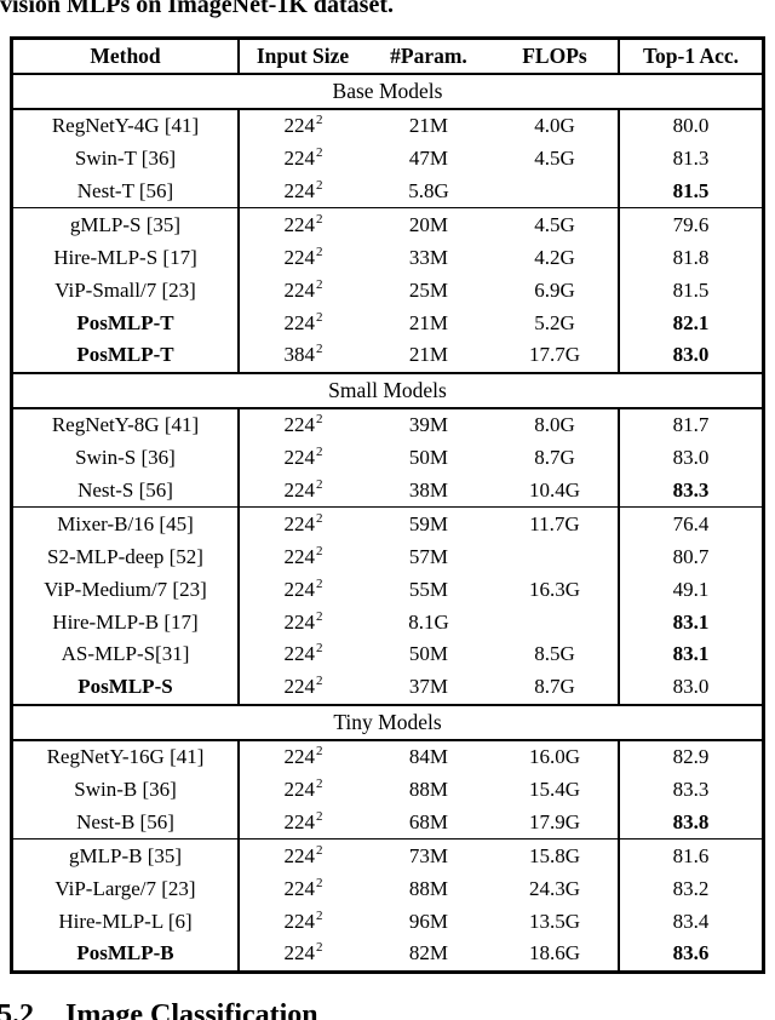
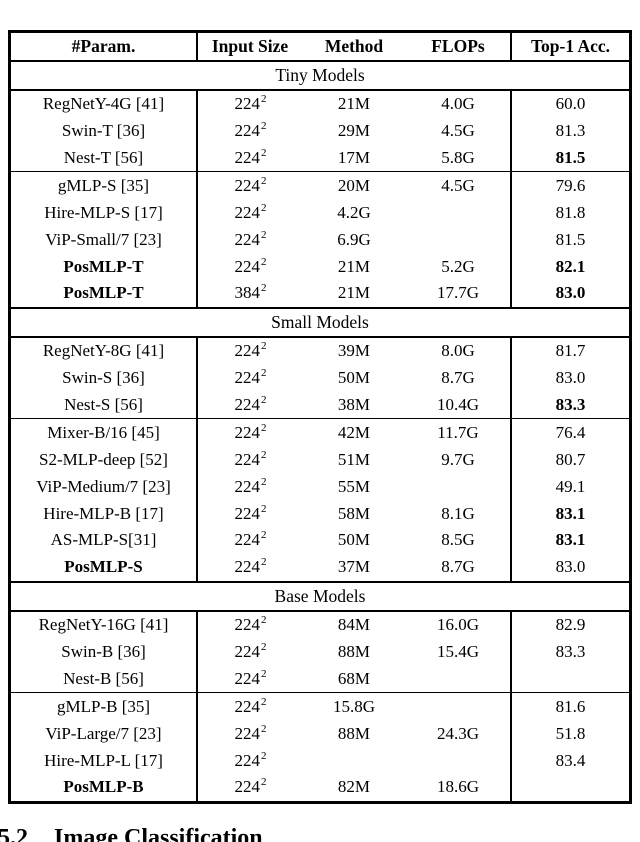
- vision MLPs on ImageNet-1K dataset.
- Method
+ #Param.
  Input Size
- #Param.
+ Method
  FLOPs
  Top-1 Acc.
- Base Models
+ Tiny Models
  RegNetY-4G [41]
  224
  2
  21M
  4.0G
- 80.0
+ 60.0
  Swin-T [36]
  224
  2
- 47M
+ 29M
  4.5G
  81.3
  Nest-T [56]
  224
  2
+ 17M
  5.8G
  81.5
  gMLP-S [35]
  224
  2
  20M
  4.5G
  79.6
  Hire-MLP-S [17]
  224
  2
- 33M
  4.2G
  81.8
  ViP-Small/7 [23]
  224
  2
- 25M
  6.9G
  81.5
  PosMLP-T
  224
  2
  21M
  5.2G
  82.1
  PosMLP-T
  384
  2
  21M
  17.7G
  83.0
  Small Models
  RegNetY-8G [41]
  224
  2
  39M
  8.0G
  81.7
  Swin-S [36]
  224
  2
  50M
  8.7G
  83.0
  Nest-S [56]
  224
  2
  38M
  10.4G
  83.3
  Mixer-B/16 [45]
  224
  2
- 59M
+ 42M
  11.7G
  76.4
  S2-MLP-deep [52]
  224
  2
- 57M
+ 51M
+ 9.7G
  80.7
  ViP-Medium/7 [23]
  224
  2
  55M
- 16.3G
  49.1
  Hire-MLP-B [17]
  224
  2
+ 58M
  8.1G
  83.1
  AS-MLP-S[31]
  224
  2
  50M
  8.5G
  83.1
  PosMLP-S
  224
  2
  37M
  8.7G
  83.0
- Tiny Models
+ Base Models
  RegNetY-16G [41]
  224
  2
  84M
  16.0G
  82.9
  Swin-B [36]
  224
  2
  88M
  15.4G
  83.3
  Nest-B [56]
  224
  2
  68M
- 17.9G
- 83.8
  gMLP-B [35]
  224
  2
- 73M
  15.8G
  81.6
  ViP-Large/7 [23]
  224
  2
  88M
  24.3G
- 83.2
+ 51.8
- Hire-MLP-L [6]
+ Hire-MLP-L [17]
  224
  2
- 96M
- 13.5G
  83.4
  PosMLP-B
  224
  2
  82M
  18.6G
- 83.6
  5.2 Image Classification
